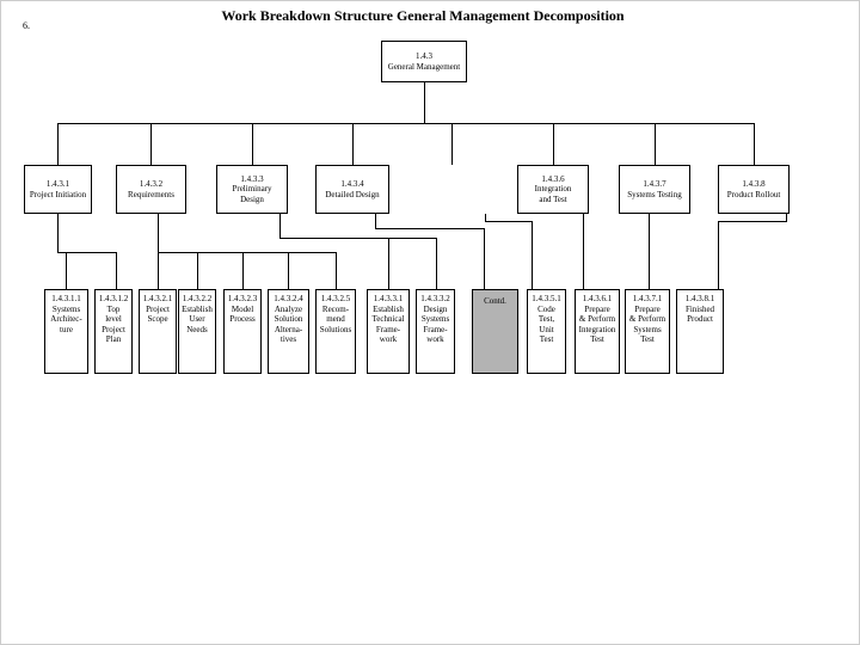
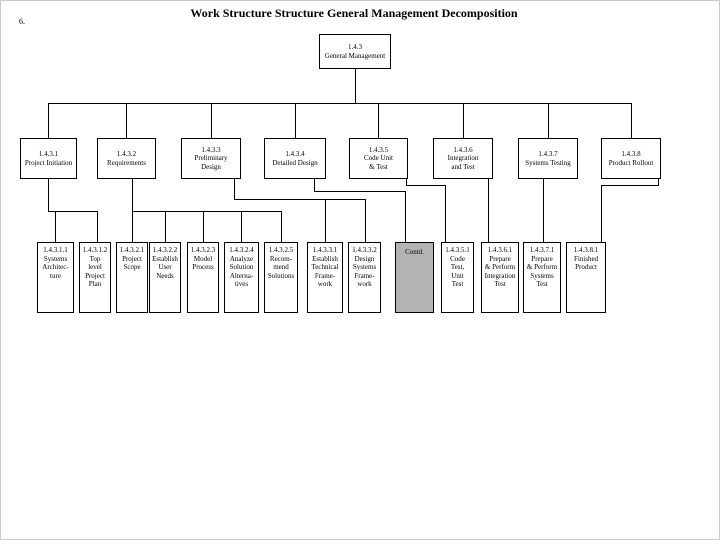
- Work Breakdown Structure General Management Decomposition
+ Work Structure Structure General Management Decomposition
  6.
  1.4.3
  General Management
  1.4.3.1
  Project Initiation
  1.4.3.2
  Requirements
  1.4.3.3
  Preliminary
  Design
  1.4.3.4
  Detailed Design
+ 1.4.3.5
+ Code Unit
+ & Test
  1.4.3.6
  Integration
  and Test
  1.4.3.7
  Systems Testing
  1.4.3.8
  Product Rollout
  1.4.3.1.1
  Systems
  Architec-
  ture
  1.4.3.1.2
  Top
  level
  Project
  Plan
  1.4.3.2.1
  Project
  Scope
  1.4.3.2.2
  Establish
  User
  Needs
  1.4.3.2.3
  Model
  Process
  1.4.3.2.4
  Analyze
  Solution
  Alterna-
  tives
  1.4.3.2.5
  Recom-
  mend
  Solutions
  1.4.3.3.1
  Establish
  Technical
  Frame-
  work
  1.4.3.3.2
  Design
  Systems
  Frame-
  work
  Contd.
  1.4.3.5.1
  Code
  Test,
  Unit
  Test
  1.4.3.6.1
  Prepare
  & Perform
  Integration
  Test
  1.4.3.7.1
  Prepare
  & Perform
  Systems
  Test
  1.4.3.8.1
  Finished
  Product
